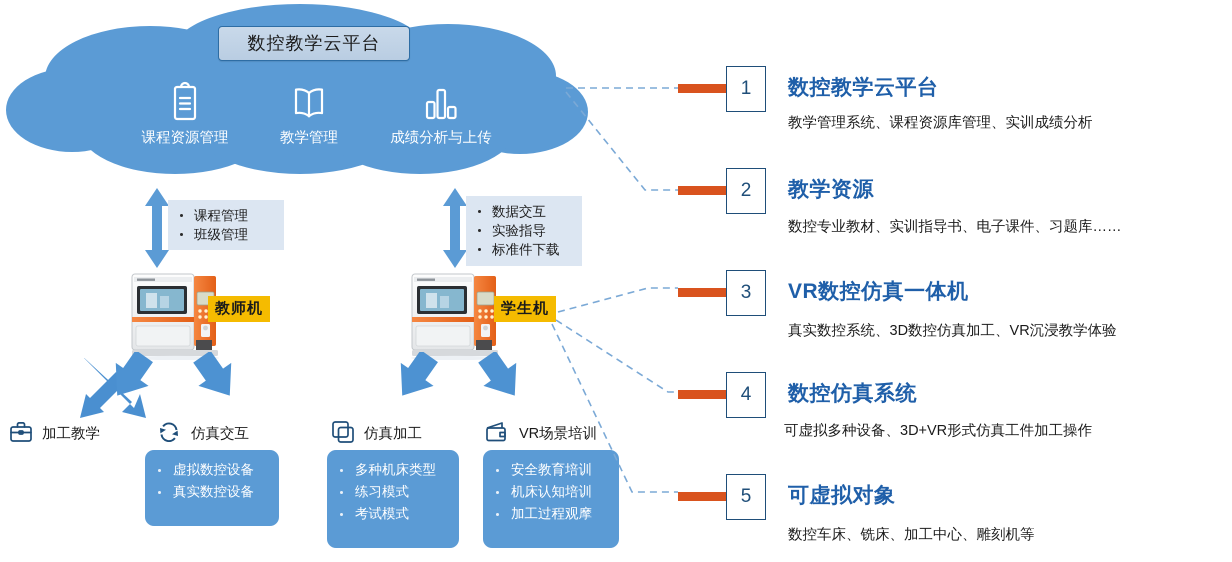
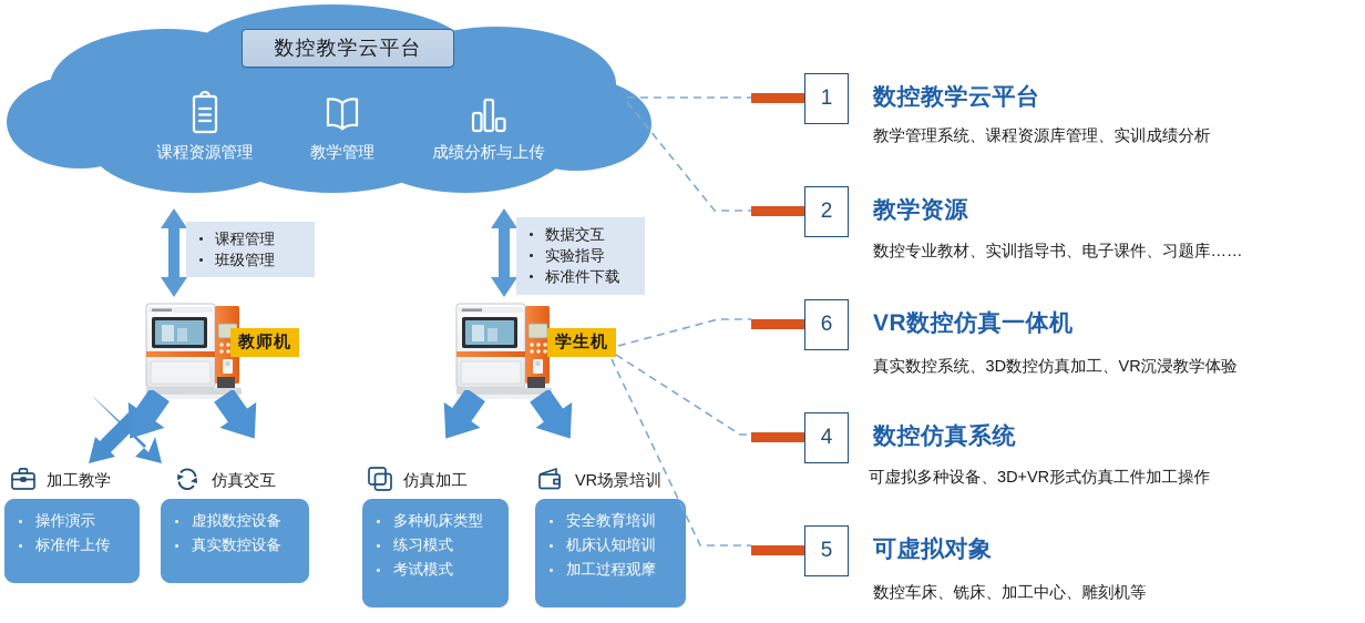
  数控教学云平台
  课程资源管理
  教学管理
  成绩分析与上传
  课程管理
  班级管理
  数据交互
  实验指导
  标准件下载
  教师机
  学生机
  加工教学
  仿真交互
  仿真加工
  VR场景培训
+ 操作演示
+ 标准件上传
  虚拟数控设备
  真实数控设备
  多种机床类型
  练习模式
  考试模式
  安全教育培训
  机床认知培训
  加工过程观摩
  1
  数控教学云平台
  教学管理系统、课程资源库管理、实训成绩分析
  2
  教学资源
  数控专业教材、实训指导书、电子课件、习题库……
- 3
+ 6
  VR数控仿真一体机
  真实数控系统、3D数控仿真加工、VR沉浸教学体验
  4
  数控仿真系统
  可虚拟多种设备、3D+VR形式仿真工件加工操作
  5
  可虚拟对象
  数控车床、铣床、加工中心、雕刻机等
